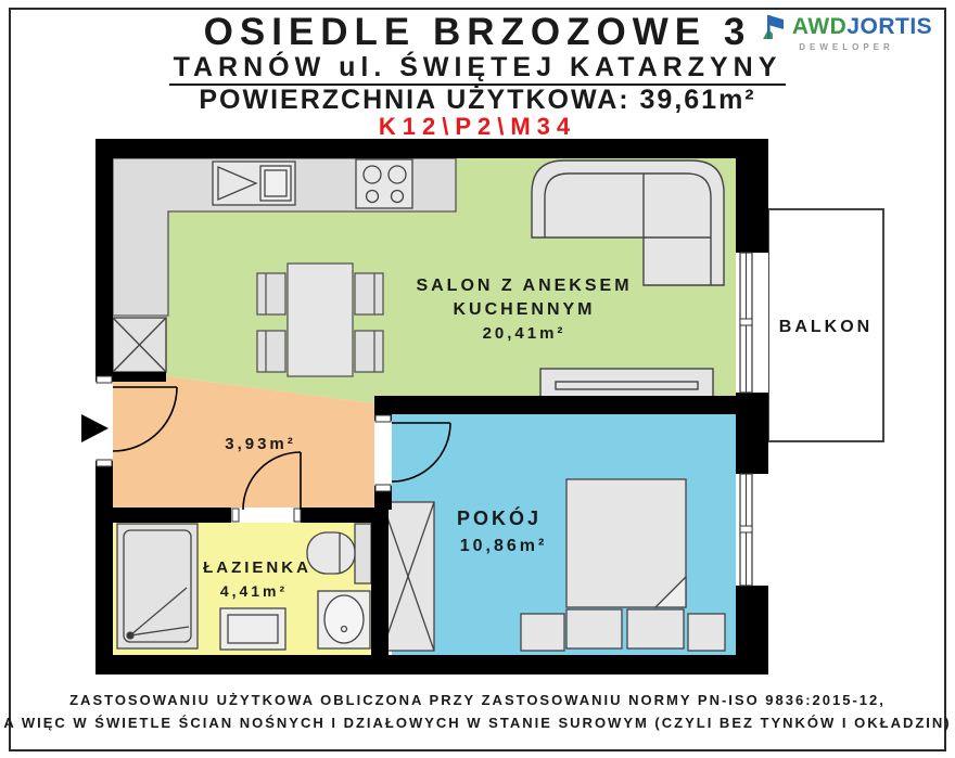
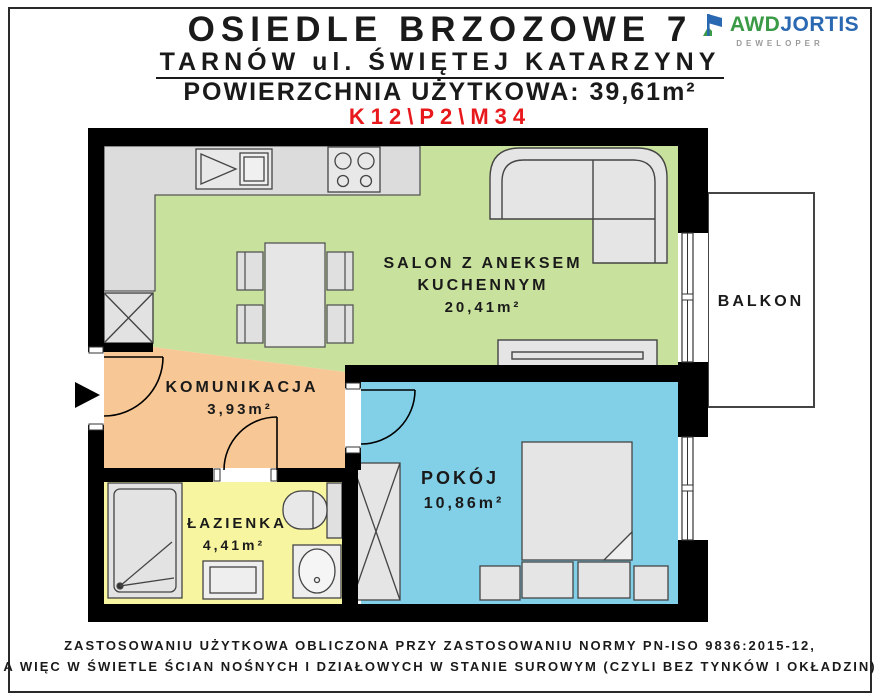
- OSIEDLE BRZOZOWE 3
+ OSIEDLE BRZOZOWE 7
  TARNÓW ul. ŚWIĘTEJ KATARZYNY
  POWIERZCHNIA UŻYTKOWA: 39,61m²
  K12\P2\M34
  AWDJORTIS
  DEWELOPER
  SALON Z ANEKSEM
  KUCHENNYM
  20,41m²
+ KOMUNIKACJA
  3,93m²
  ŁAZIENKA
  4,41m²
  POKÓJ
  10,86m²
  BALKON
  ZASTOSOWANIU UŻYTKOWA OBLICZONA PRZY ZASTOSOWANIU NORMY PN-ISO 9836:2015-12,
  A WIĘC W ŚWIETLE ŚCIAN NOŚNYCH I DZIAŁOWYCH W STANIE SUROWYM (CZYLI BEZ TYNKÓW I OKŁADZIN)
